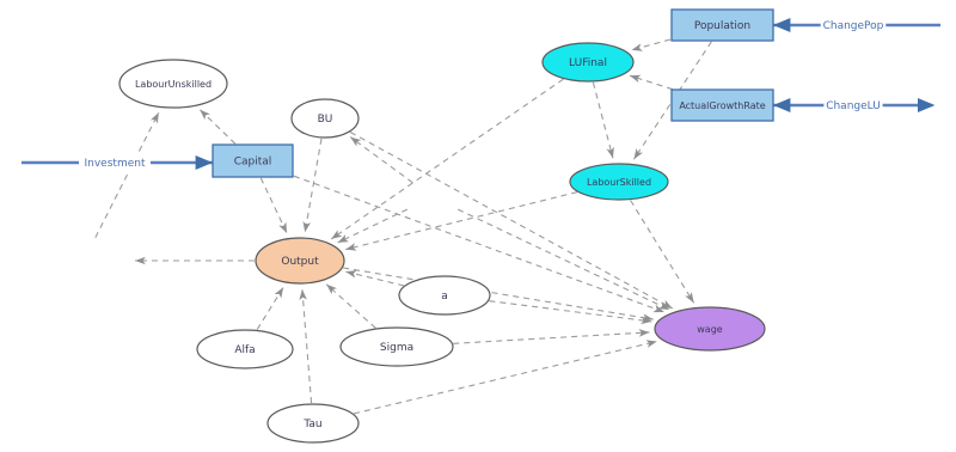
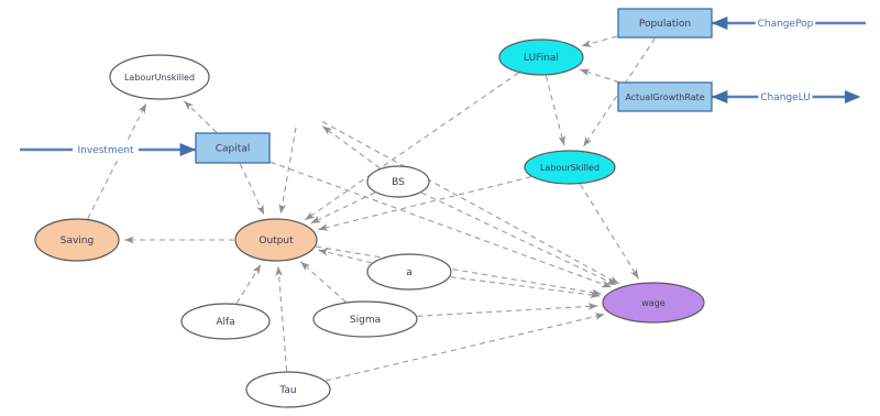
  LabourUnskilled
- BU
  Capital
+ BS
+ Saving
  Output
  a
  Alfa
  Sigma
  Tau
  LUFinal
  Population
  ActualGrowthRate
  LabourSkilled
  wage
  Investment
  ChangePop
  ChangeLU
